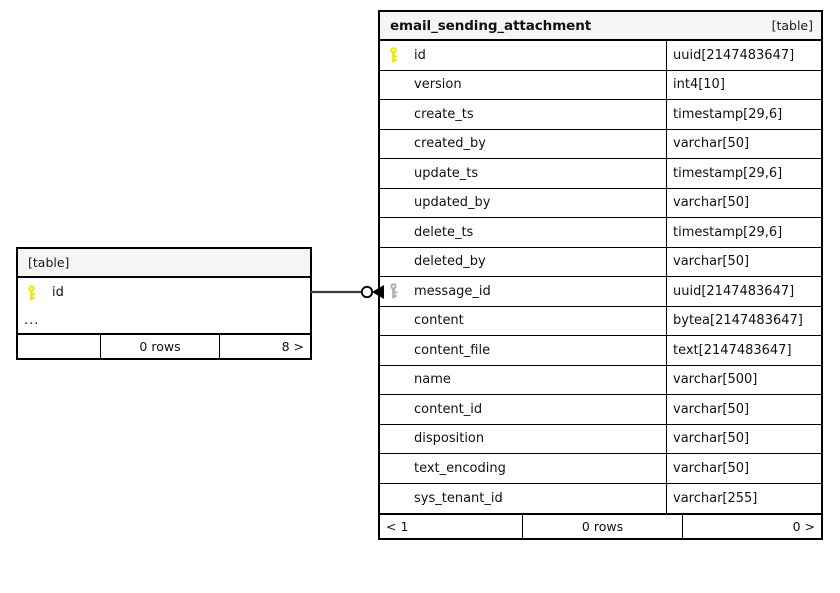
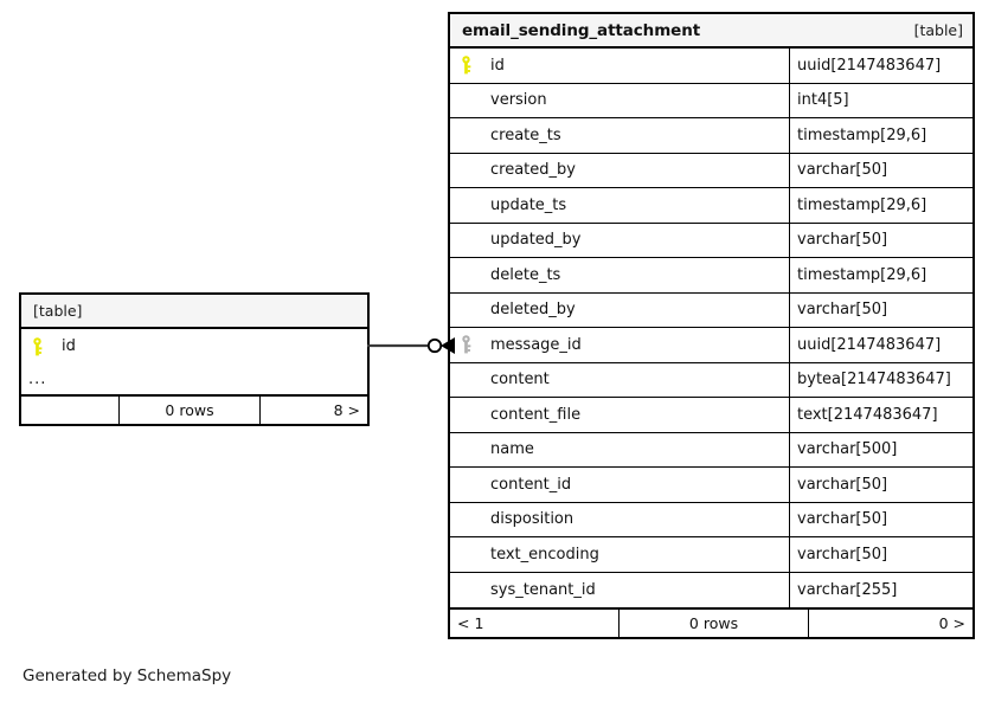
  email_sending_attachment
  [table]
  id
  uuid[2147483647]
  version
- int4[10]
+ int4[5]
  create_ts
  timestamp[29,6]
  created_by
  varchar[50]
  update_ts
  timestamp[29,6]
  updated_by
  varchar[50]
  delete_ts
  timestamp[29,6]
  deleted_by
  varchar[50]
  message_id
  uuid[2147483647]
  content
  bytea[2147483647]
  content_file
  text[2147483647]
  name
  varchar[500]
  content_id
  varchar[50]
  disposition
  varchar[50]
  text_encoding
  varchar[50]
  sys_tenant_id
  varchar[255]
  < 1
  0 rows
  0 >
  [table]
  id
  ...
  0 rows
  8 >
+ Generated by SchemaSpy
